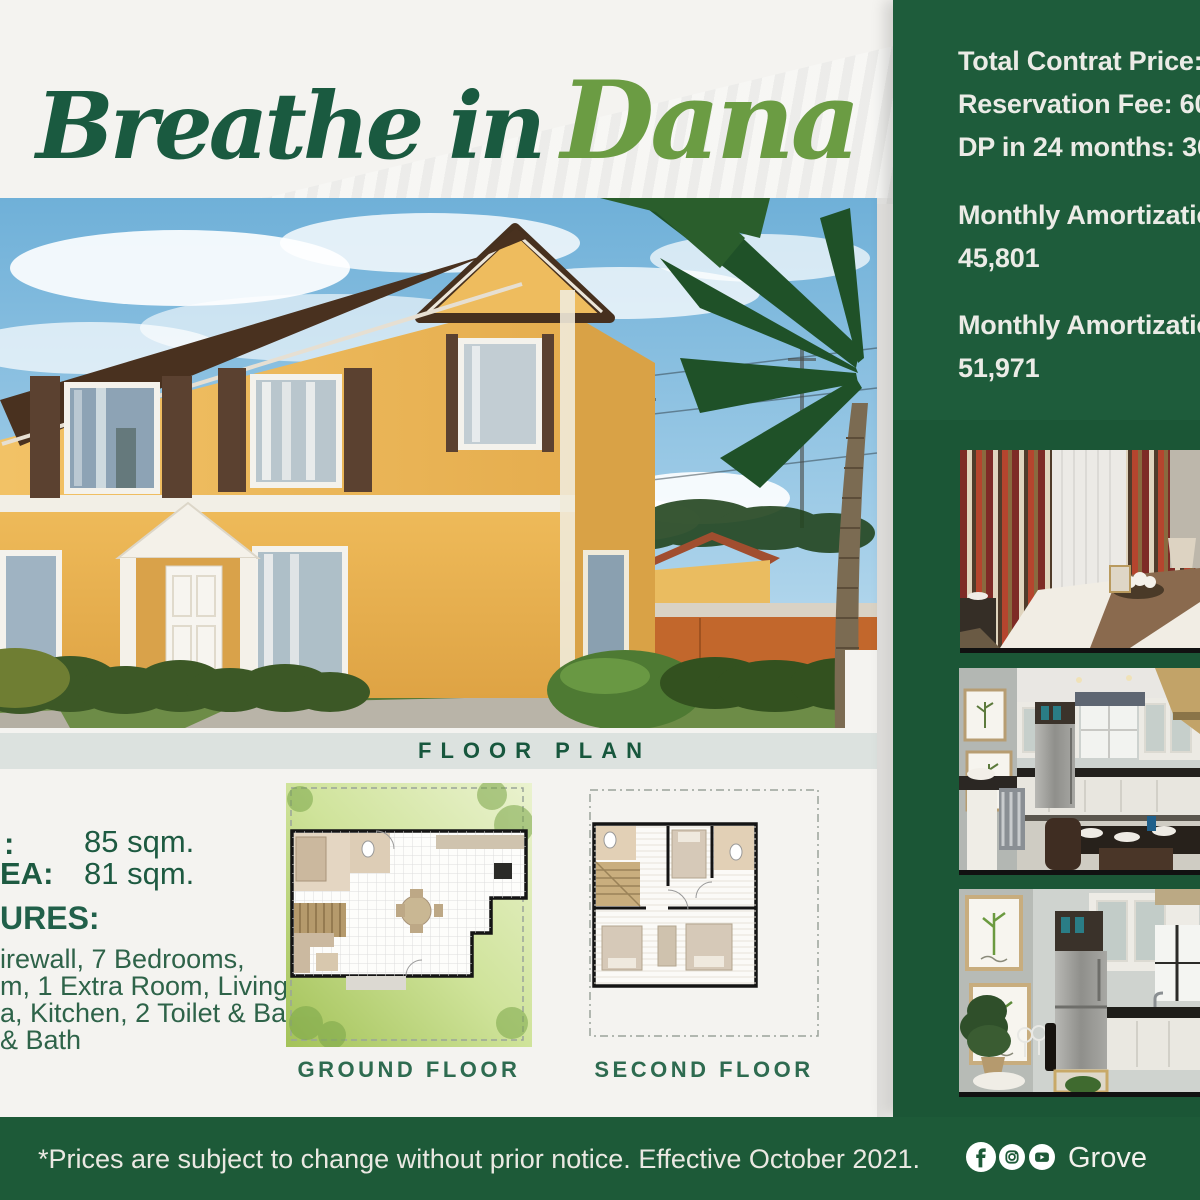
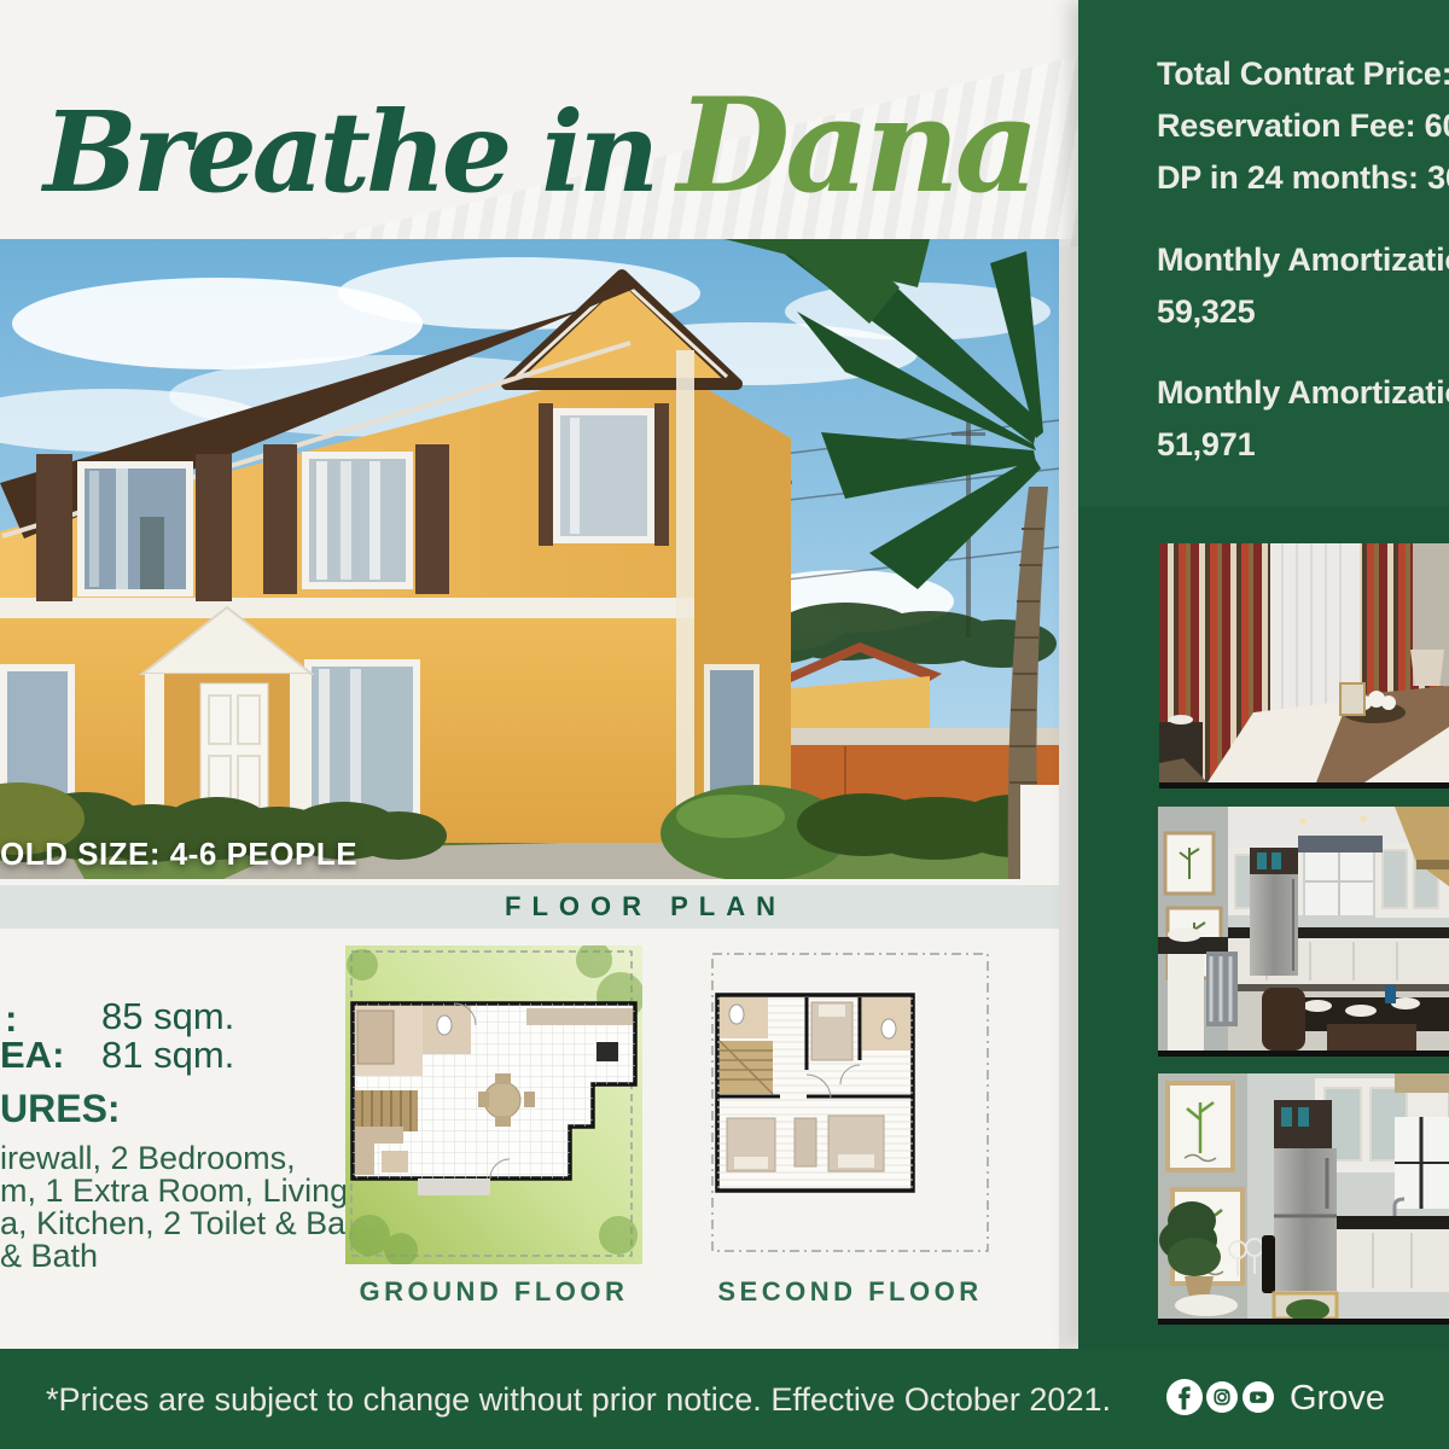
  Breathe in Dana
+ OLD SIZE: 4-6 PEOPLE
  FLOOR PLAN
  :
  85 sqm.
  EA:
  81 sqm.
  URES:
- irewall, 7 Bedrooms,
+ irewall, 2 Bedrooms,
  m, 1 Extra Room, Living
  a, Kitchen, 2 Toilet & Ba
  & Bath
  GROUND FLOOR
  SECOND FLOOR
  Total Contrat Price:
  Reservation Fee: 6
  DP in 24 months: 3
  Monthly Amortizati
- 45,801
+ 59,325
  Monthly Amortizati
  51,971
  *Prices are subject to change without prior notice. Effective October 2021.
  Grove
